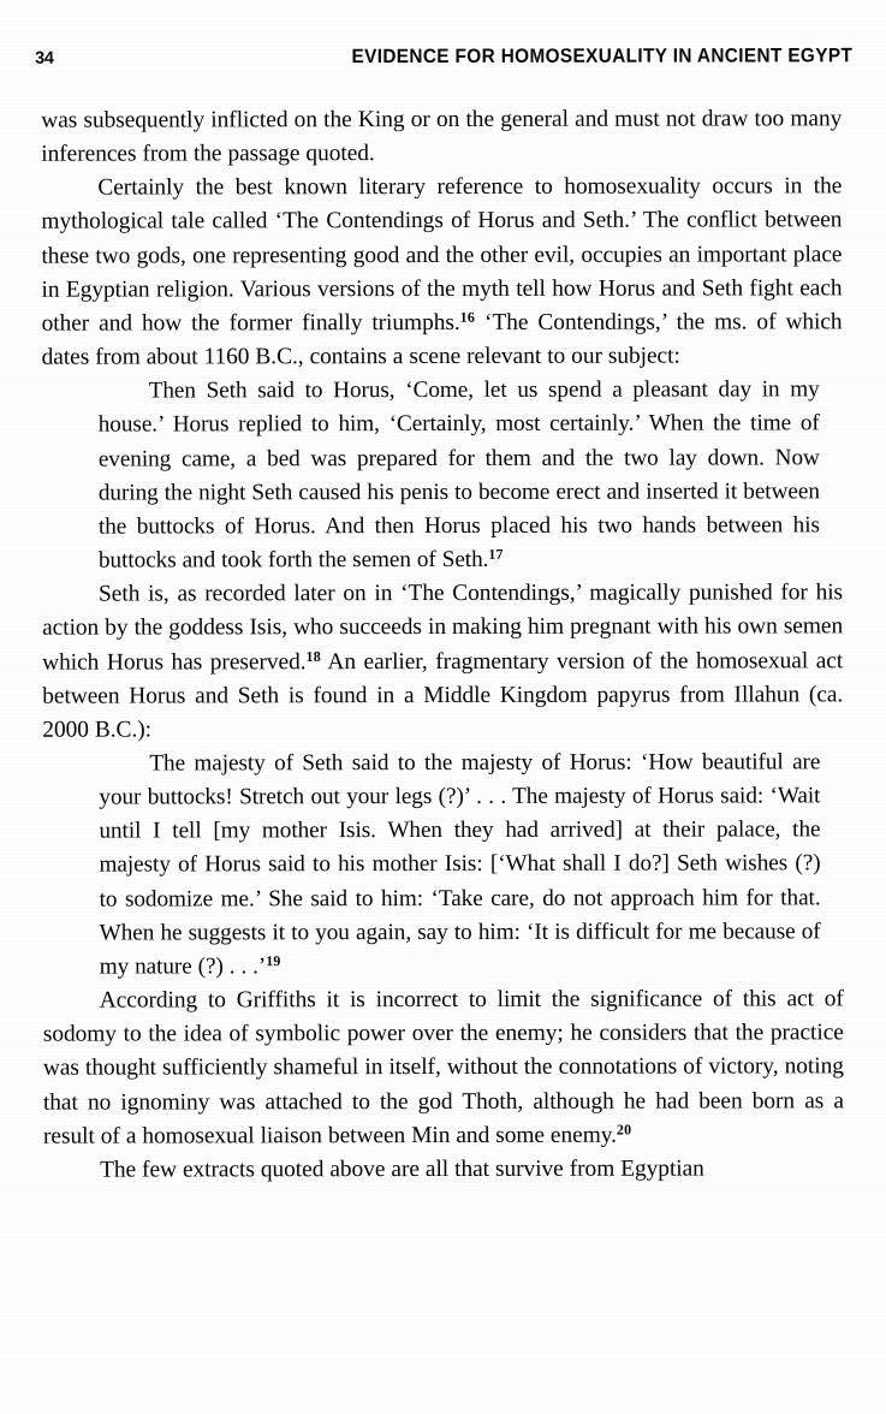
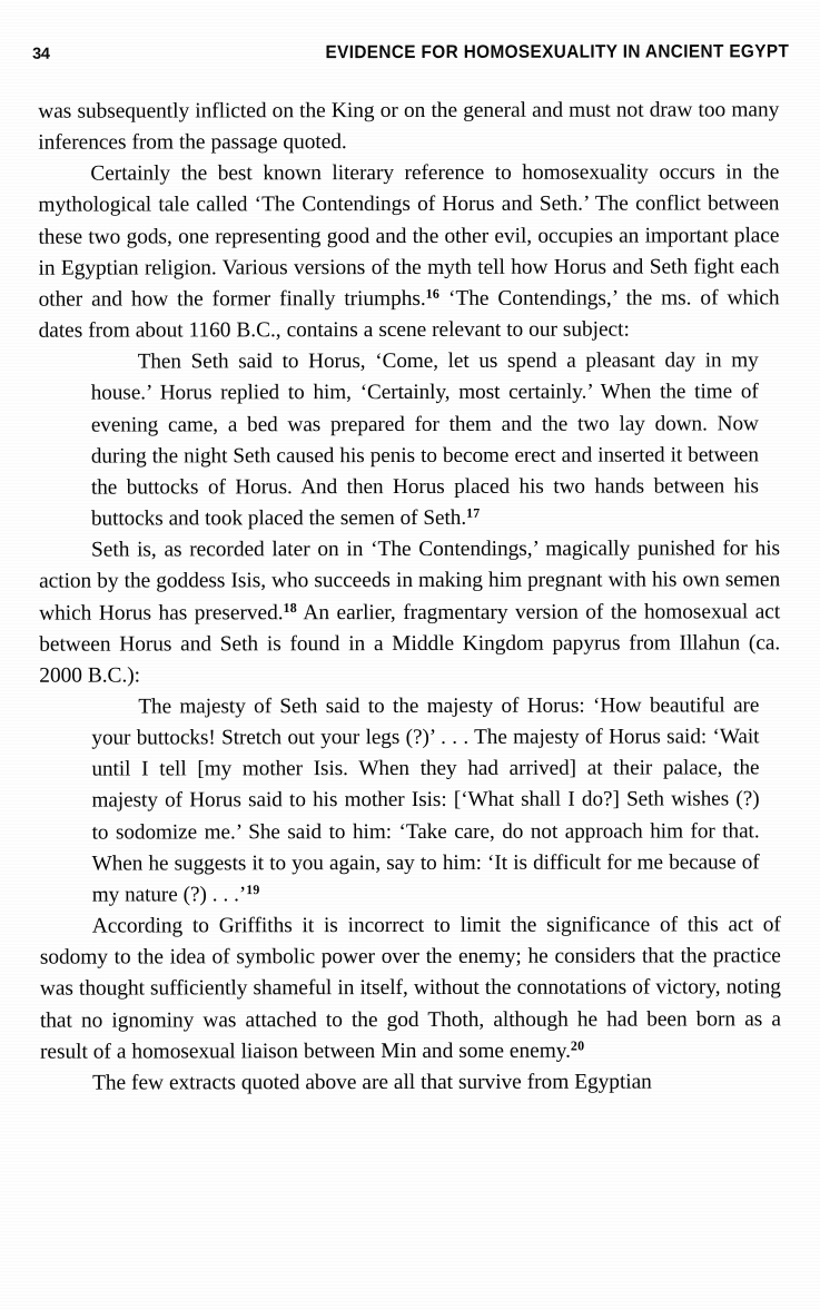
  34
  EVIDENCE FOR HOMOSEXUALITY IN ANCIENT EGYPT
  was subsequently inflicted on the King or on the general and must not draw too many inferences from the passage quoted.
  Certainly the best known literary reference to homosexuality occurs in the mythological tale called ‘The Contendings of Horus and Seth.’ The conflict between these two gods, one representing good and the other evil, occupies an important place in Egyptian religion. Various versions of the myth tell how Horus and Seth fight each other and how the former finally triumphs.16 ‘The Contendings,’ the ms. of which dates from about 1160 B.C., contains a scene relevant to our subject:
- Then Seth said to Horus, ‘Come, let us spend a pleasant day in my house.’ Horus replied to him, ‘Certainly, most certainly.’ When the time of evening came, a bed was prepared for them and the two lay down. Now during the night Seth caused his penis to become erect and inserted it between the buttocks of Horus. And then Horus placed his two hands between his buttocks and took forth the semen of Seth.17
+ Then Seth said to Horus, ‘Come, let us spend a pleasant day in my house.’ Horus replied to him, ‘Certainly, most certainly.’ When the time of evening came, a bed was prepared for them and the two lay down. Now during the night Seth caused his penis to become erect and inserted it between the buttocks of Horus. And then Horus placed his two hands between his buttocks and took placed the semen of Seth.17
  Seth is, as recorded later on in ‘The Contendings,’ magically punished for his action by the goddess Isis, who succeeds in making him pregnant with his own semen which Horus has preserved.18 An earlier, fragmentary version of the homosexual act between Horus and Seth is found in a Middle Kingdom papyrus from Illahun (ca. 2000 B.C.):
  The majesty of Seth said to the majesty of Horus: ‘How beautiful are your buttocks! Stretch out your legs (?)’ . . . The majesty of Horus said: ‘Wait until I tell [my mother Isis. When they had arrived] at their palace, the majesty of Horus said to his mother Isis: [‘What shall I do?] Seth wishes (?) to sodomize me.’ She said to him: ‘Take care, do not approach him for that. When he suggests it to you again, say to him: ‘It is difficult for me because of my nature (?) . . .’19
  According to Griffiths it is incorrect to limit the significance of this act of sodomy to the idea of symbolic power over the enemy; he considers that the practice was thought sufficiently shameful in itself, without the connotations of victory, noting that no ignominy was attached to the god Thoth, although he had been born as a result of a homosexual liaison between Min and some enemy.20
  The few extracts quoted above are all that survive from Egyptian
